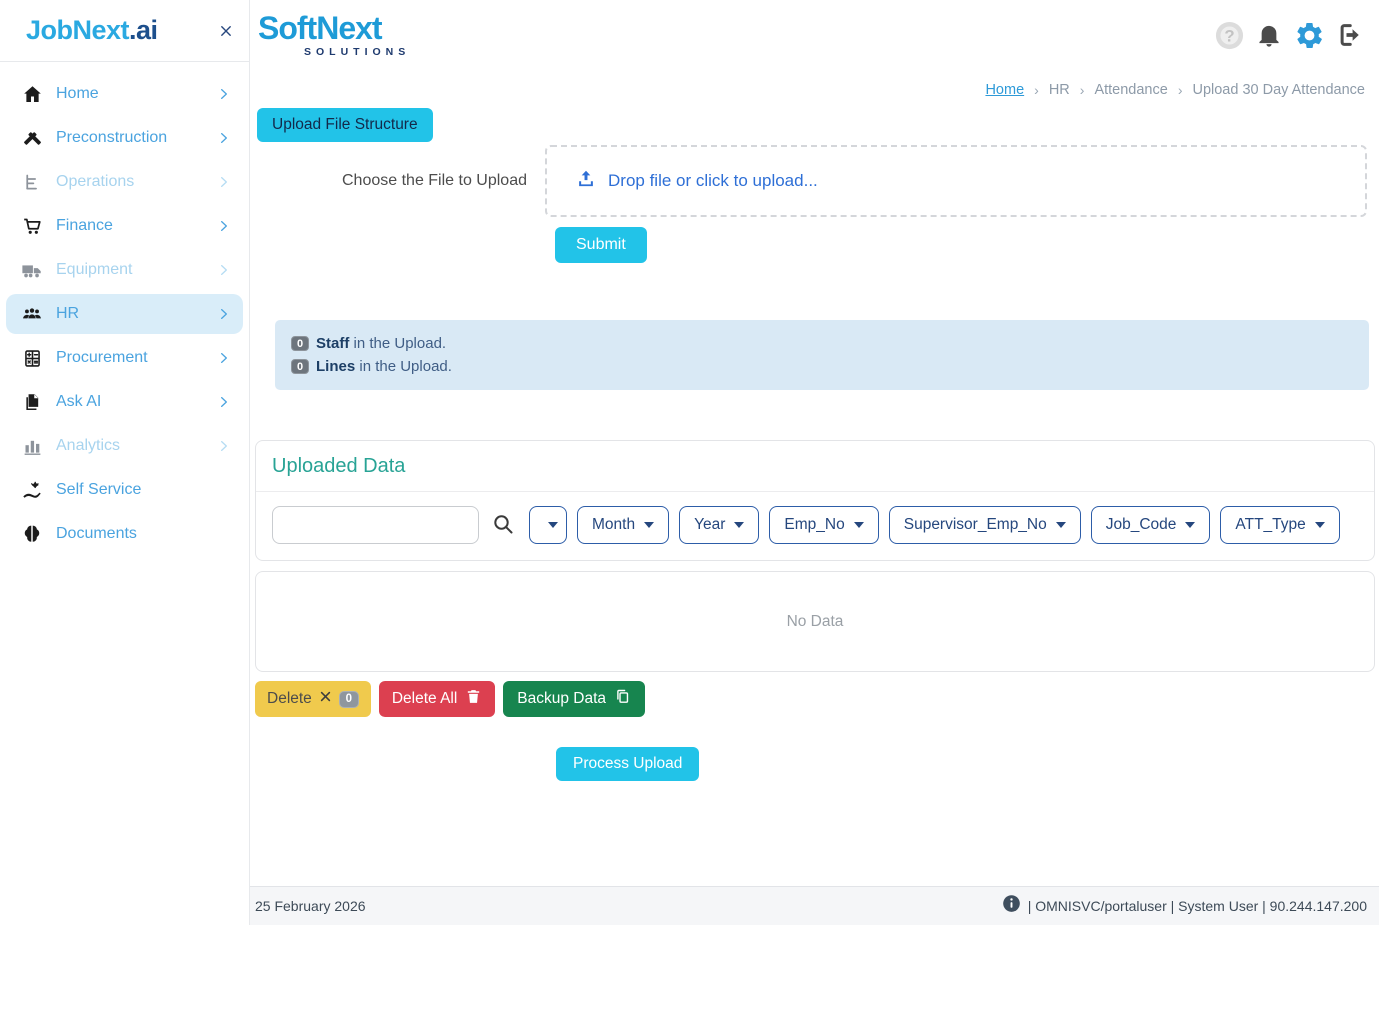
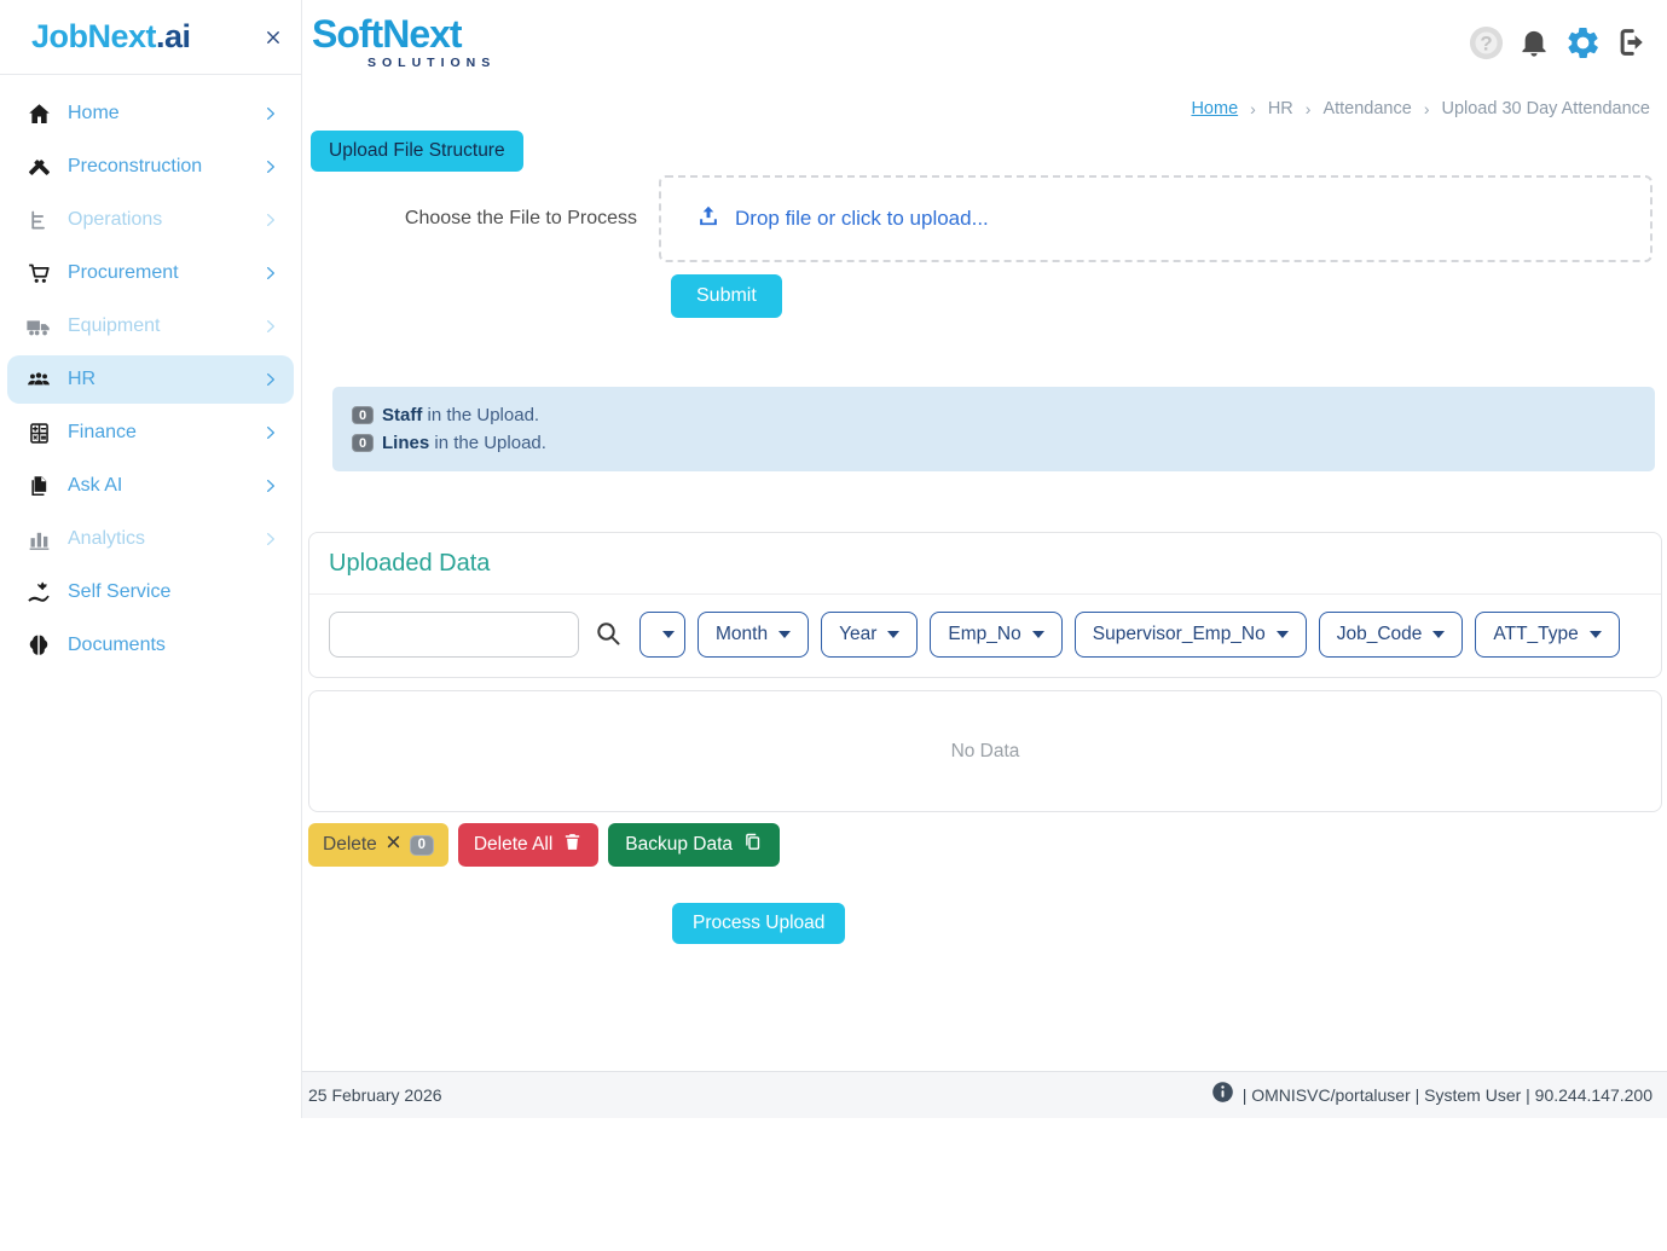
  JobNext.ai
  Home
  Preconstruction
  Operations
- Finance
+ Procurement
  Equipment
  HR
- Procurement
+ Finance
  Ask AI
  Analytics
  Self Service
  Documents
  SoftNext
  SOLUTIONS
  ?
  Home
  ›
  HR
  ›
  Attendance
  ›
  Upload 30 Day Attendance
  Upload File Structure
- Choose the File to Upload
+ Choose the File to Process
  Drop file or click to upload...
  Submit
  0
  Staff in the Upload.
  0
  Lines in the Upload.
  Uploaded Data
  Month
  Year
  Emp_No
  Supervisor_Emp_No
  Job_Code
  ATT_Type
  No Data
  Delete
  0
  Delete All
  Backup Data
  Process Upload
  25 February 2026
  | OMNISVC/portaluser | System User | 90.244.147.200
